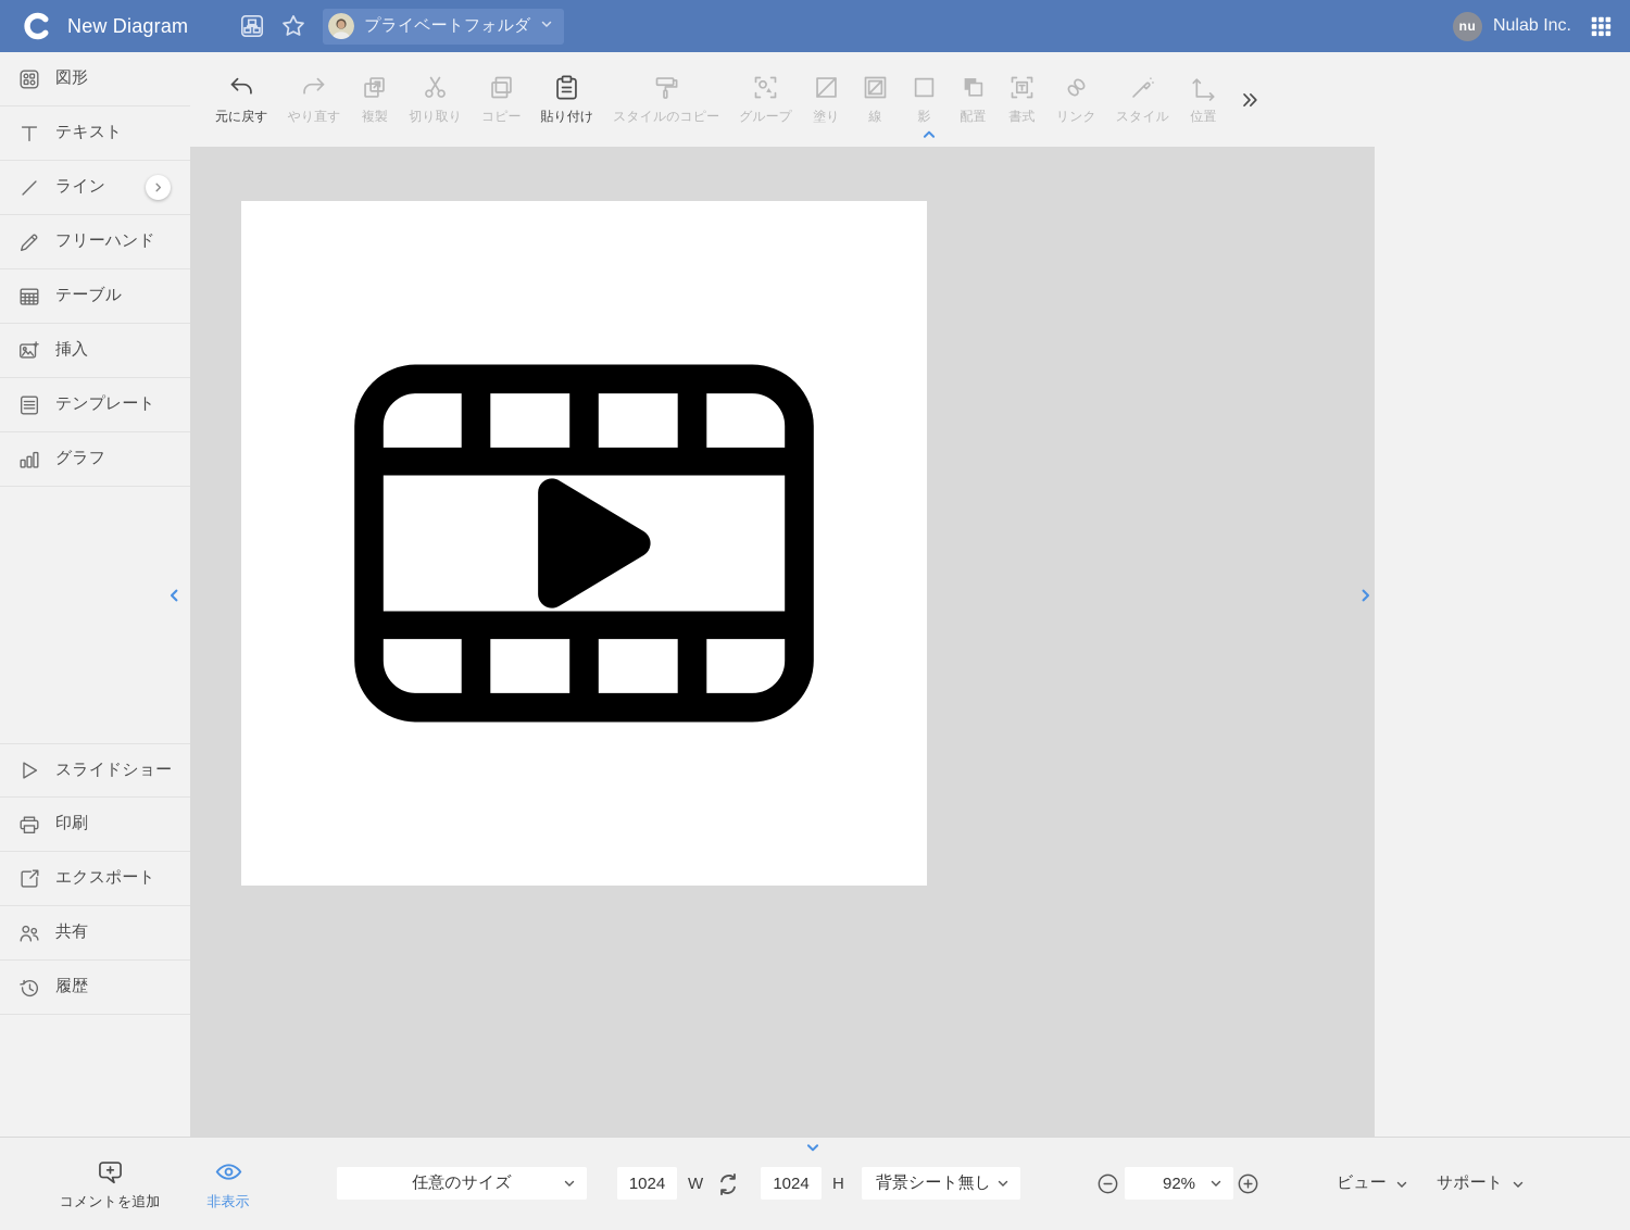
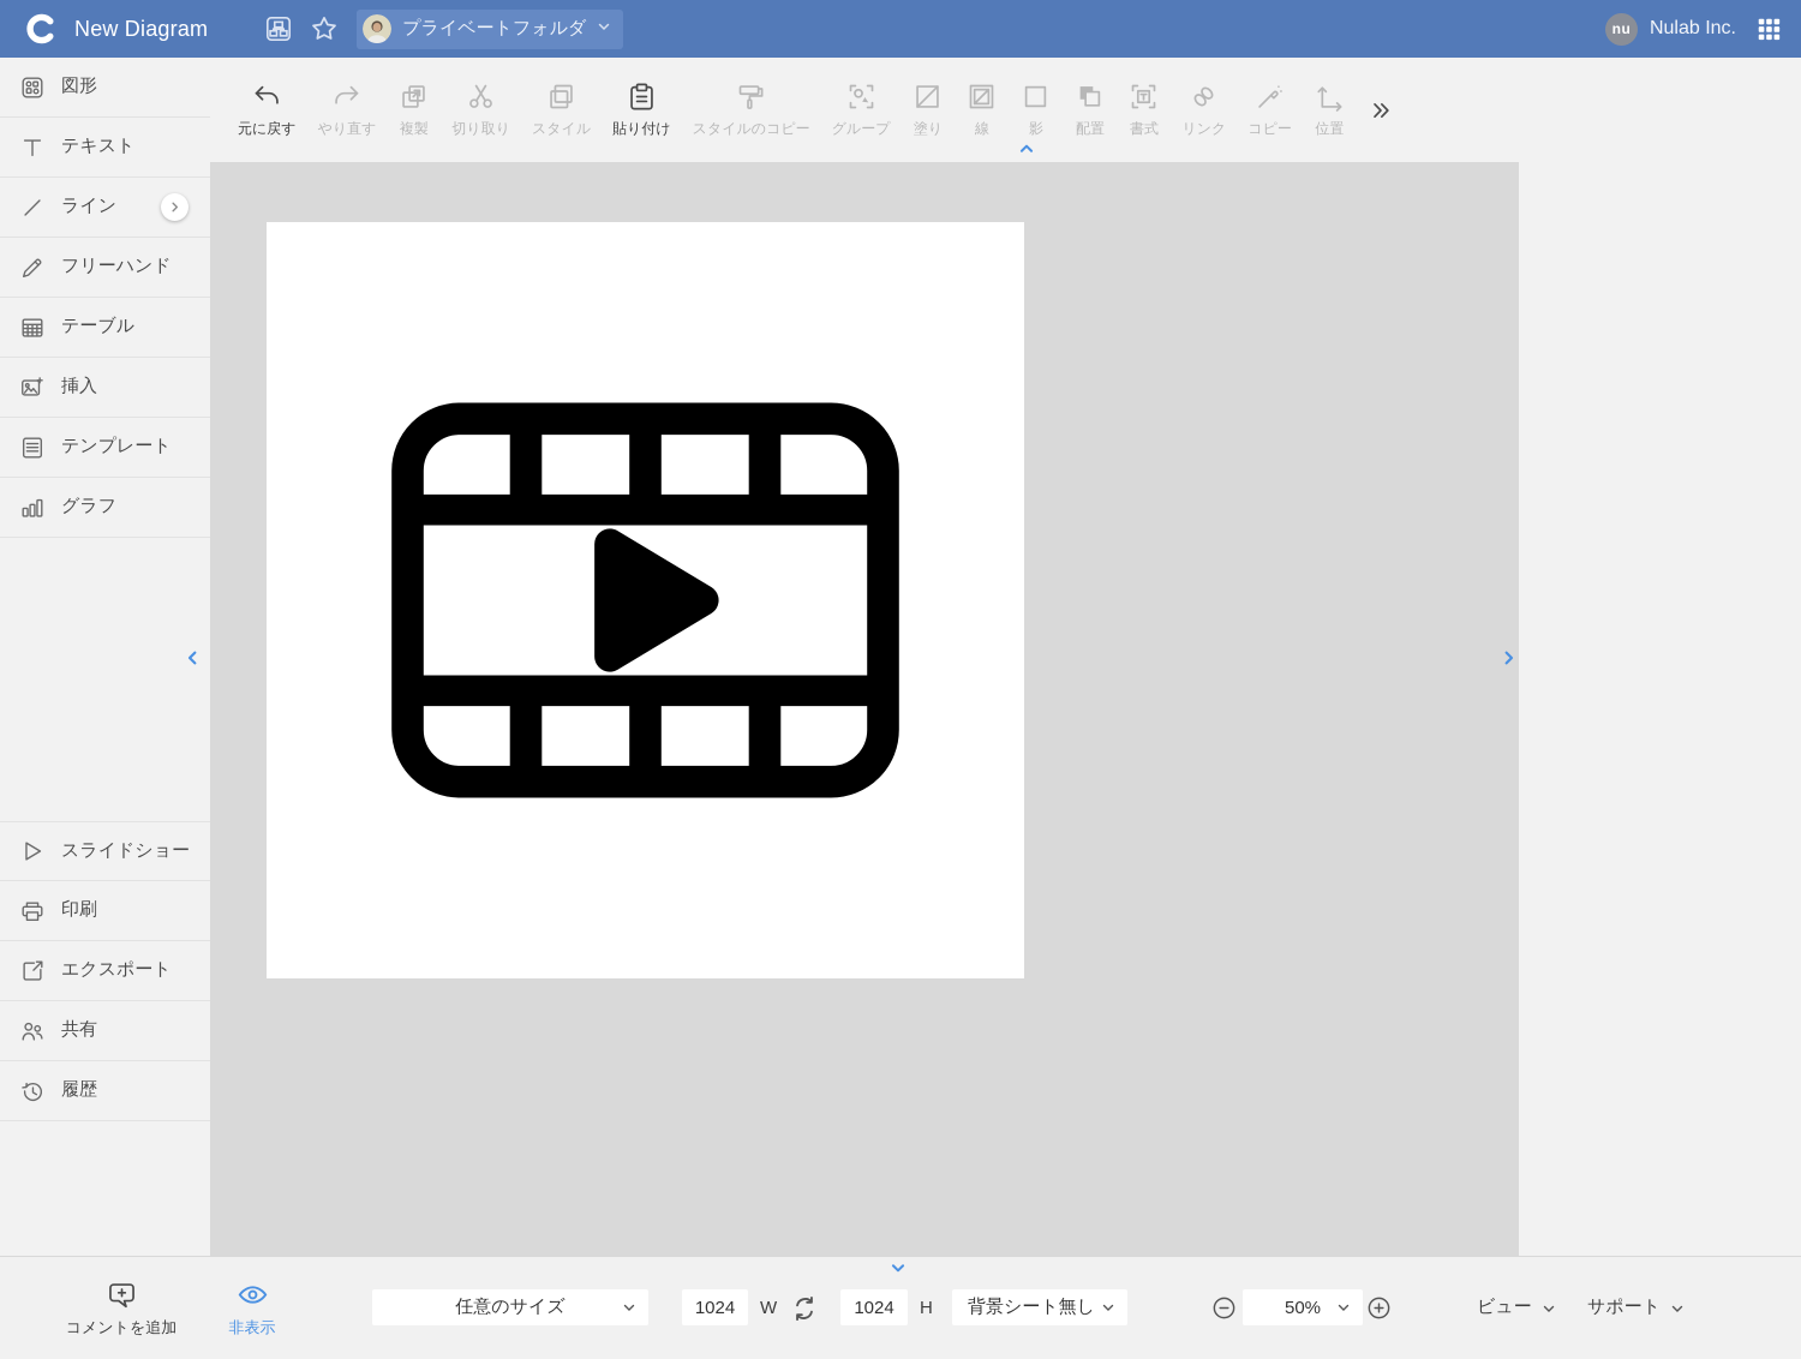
  New Diagram
  プライベートフォルダ
  nu
  Nulab Inc.
  図形
  テキスト
  ライン
  フリーハンド
  テーブル
  挿入
  テンプレート
  グラフ
  スライドショー
  印刷
  エクスポート
  共有
  履歴
  元に戻す
  やり直す
  複製
  切り取り
- コピー
+ スタイル
  貼り付け
  スタイルのコピー
  グループ
  塗り
  線
  影
  配置
  書式
  リンク
- スタイル
+ コピー
  位置
  コメントを追加
  非表示
  任意のサイズ
  1024
  W
  1024
  H
  背景シート無し
- 92%
+ 50%
  ビュー
  サポート
